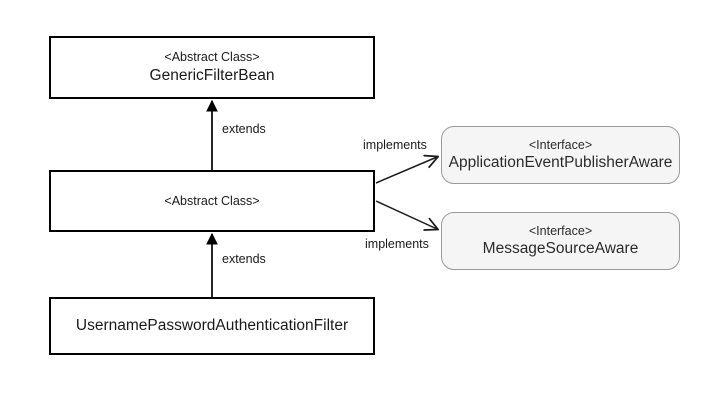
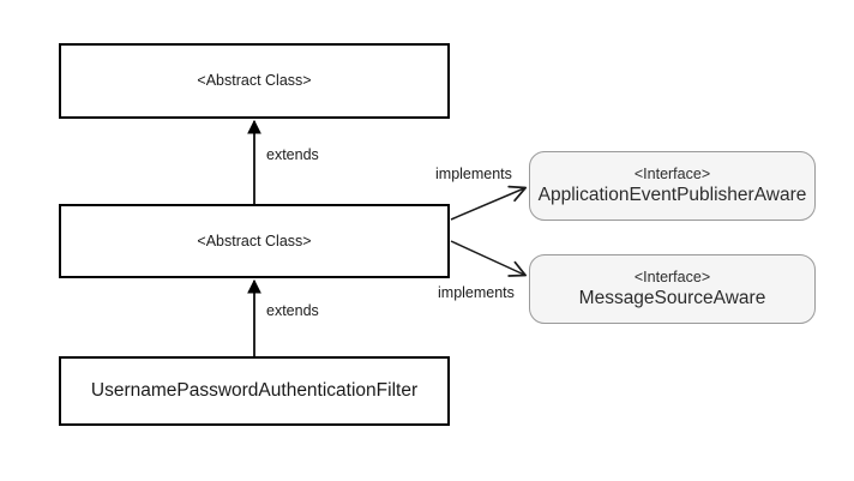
  <Abstract Class>
- GenericFilterBean
  <Abstract Class>
  UsernamePasswordAuthenticationFilter
  <Interface>
  ApplicationEventPublisherAware
  <Interface>
  MessageSourceAware
  extends
  extends
  implements
  implements
